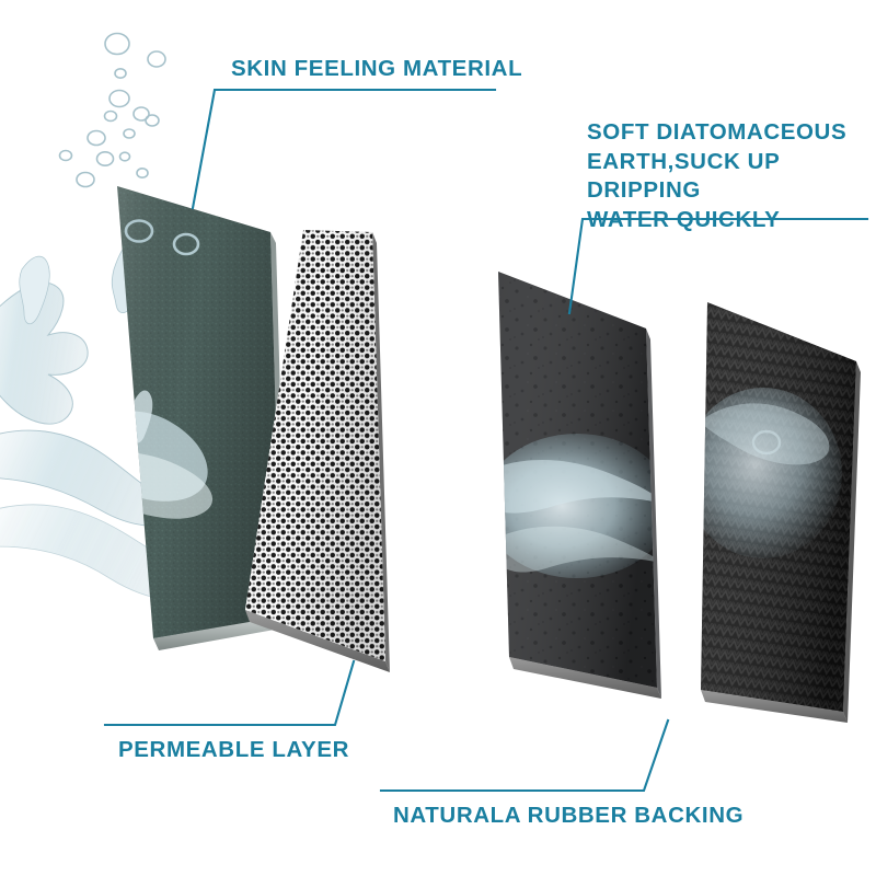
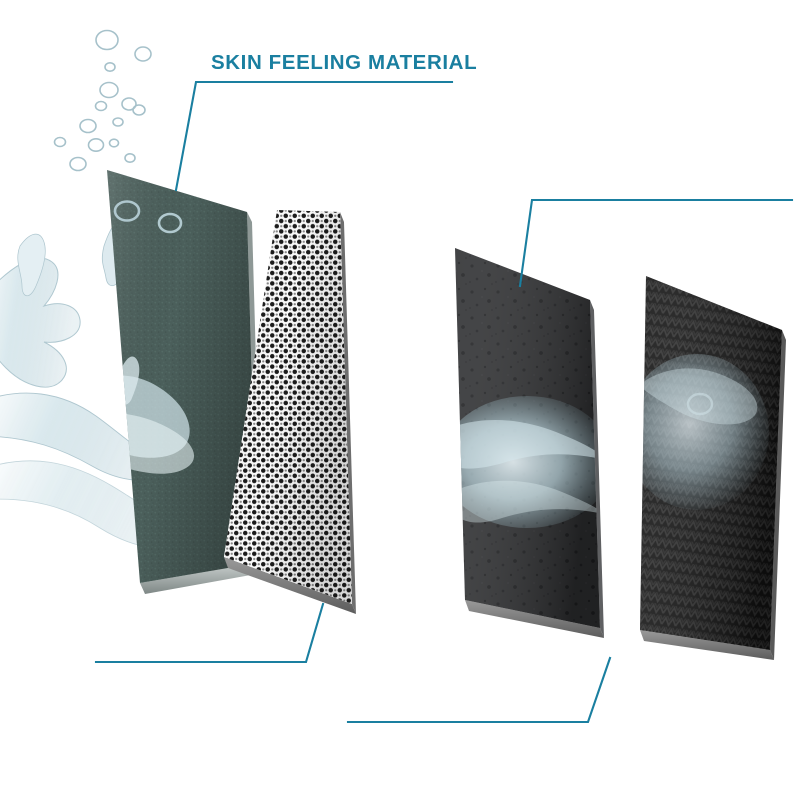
  SKIN FEELING MATERIAL
- SOFT DIATOMACEOUS EARTH,SUCK UP DRIPPING WATER QUICKLY
- PERMEABLE LAYER
- NATURALA RUBBER BACKING
